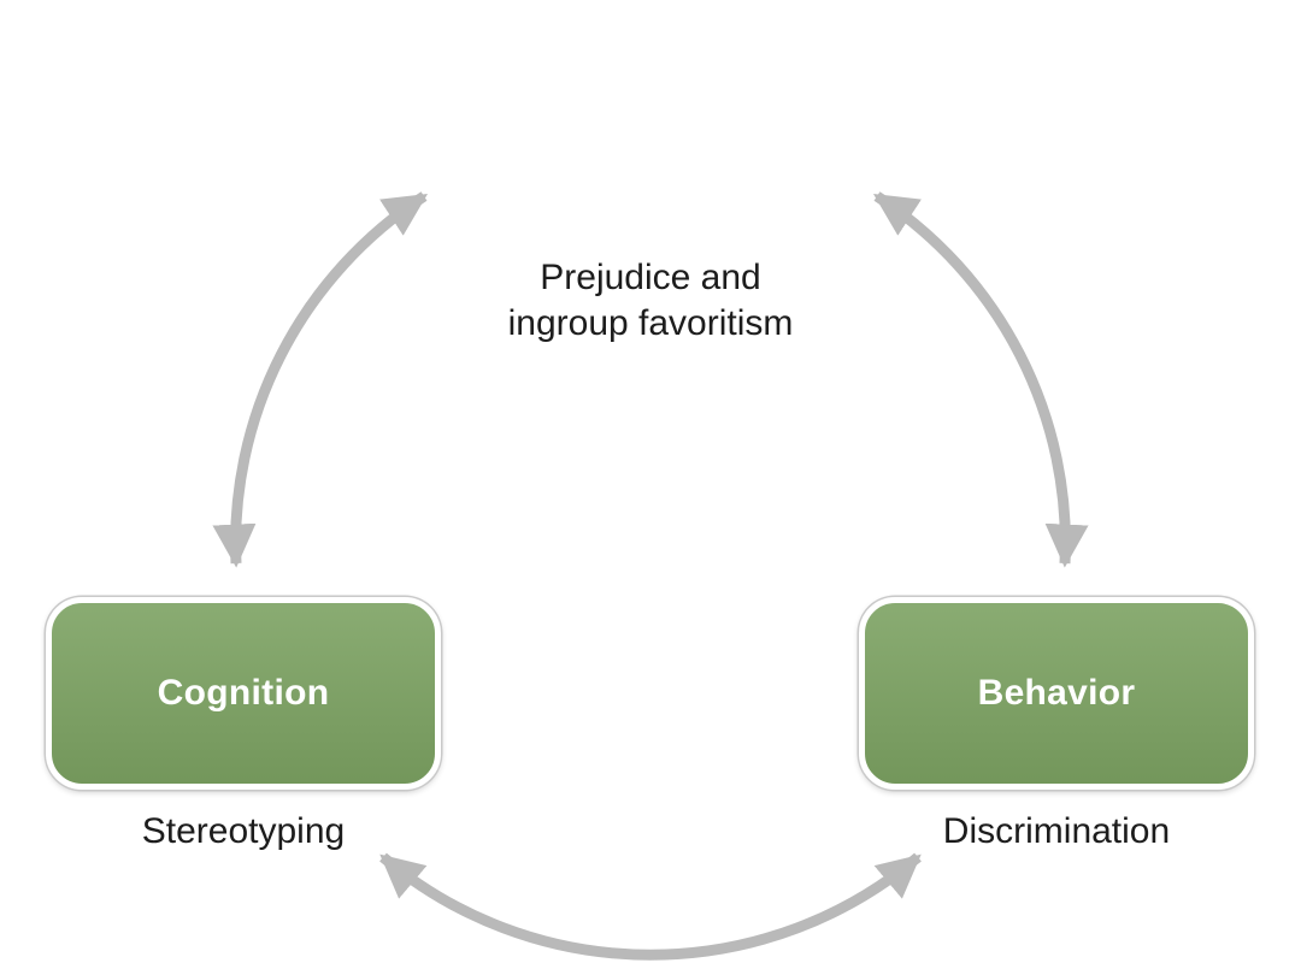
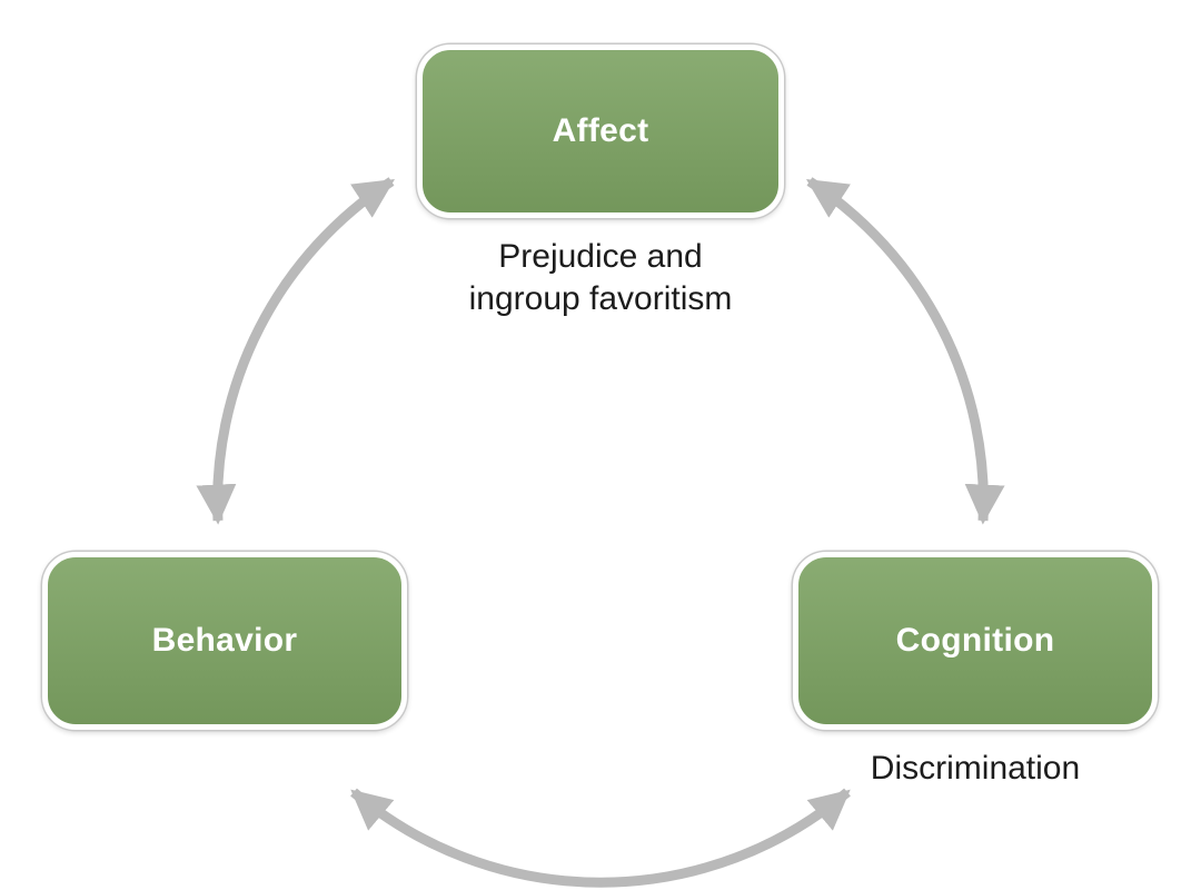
+ Affect
  Prejudice and ingroup favoritism
- Cognition
+ Behavior
- Stereotyping
- Behavior
+ Cognition
  Discrimination
